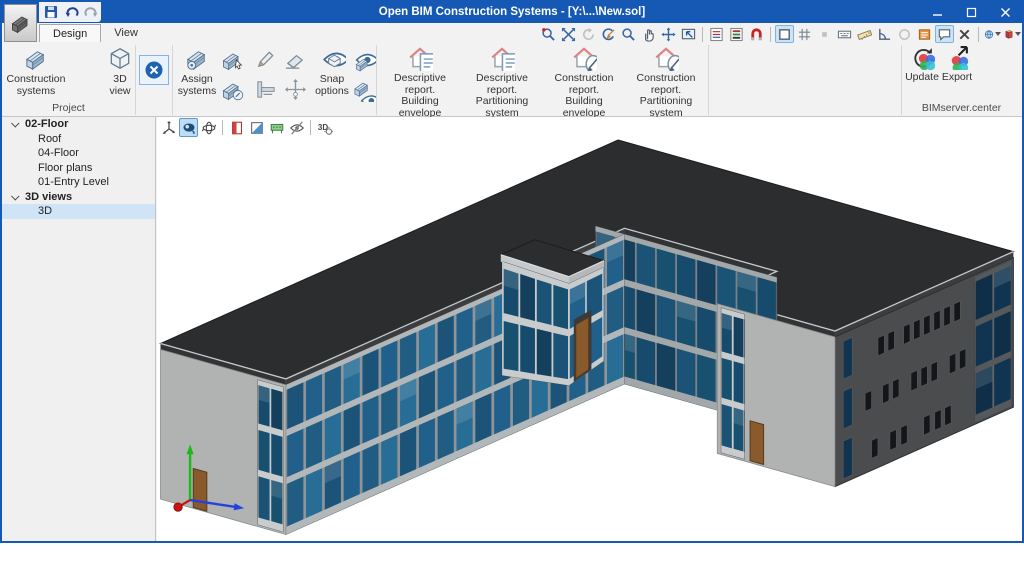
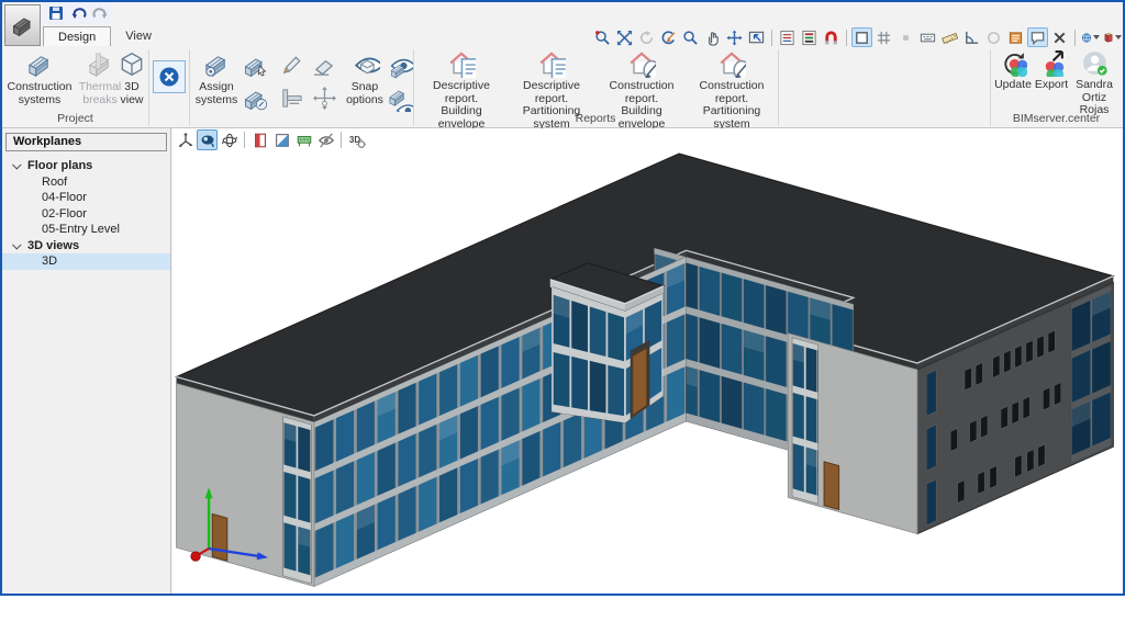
- Open BIM Construction Systems - [Y:\...\New.sol]
  Design
  View
  Construction
  systems
+ Thermal
+ breaks
  3D
  view
  Project
  Assign
  systems
  Snap
  options
  Descriptive report.
  Building envelope
  Descriptive report.
  Partitioning system
  Construction report.
  Building envelope
  Construction report.
  Partitioning system
+ Reports
  Update
  Export
+ Sandra
+ Ortiz Rojas
  BIMserver.center
+ Workplanes
- 02-Floor
+ Floor plans
  Roof
  04-Floor
- Floor plans
+ 02-Floor
- 01-Entry Level
+ 05-Entry Level
  3D views
  3D
  3D
